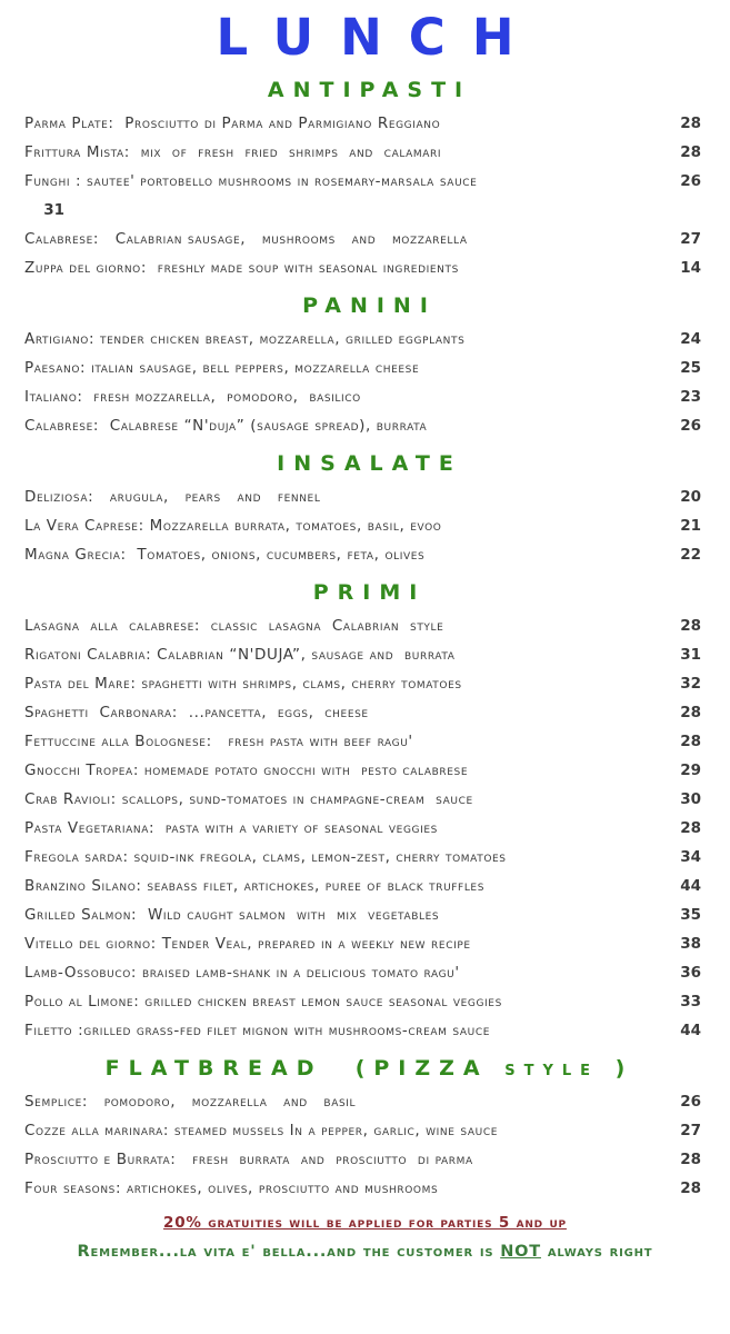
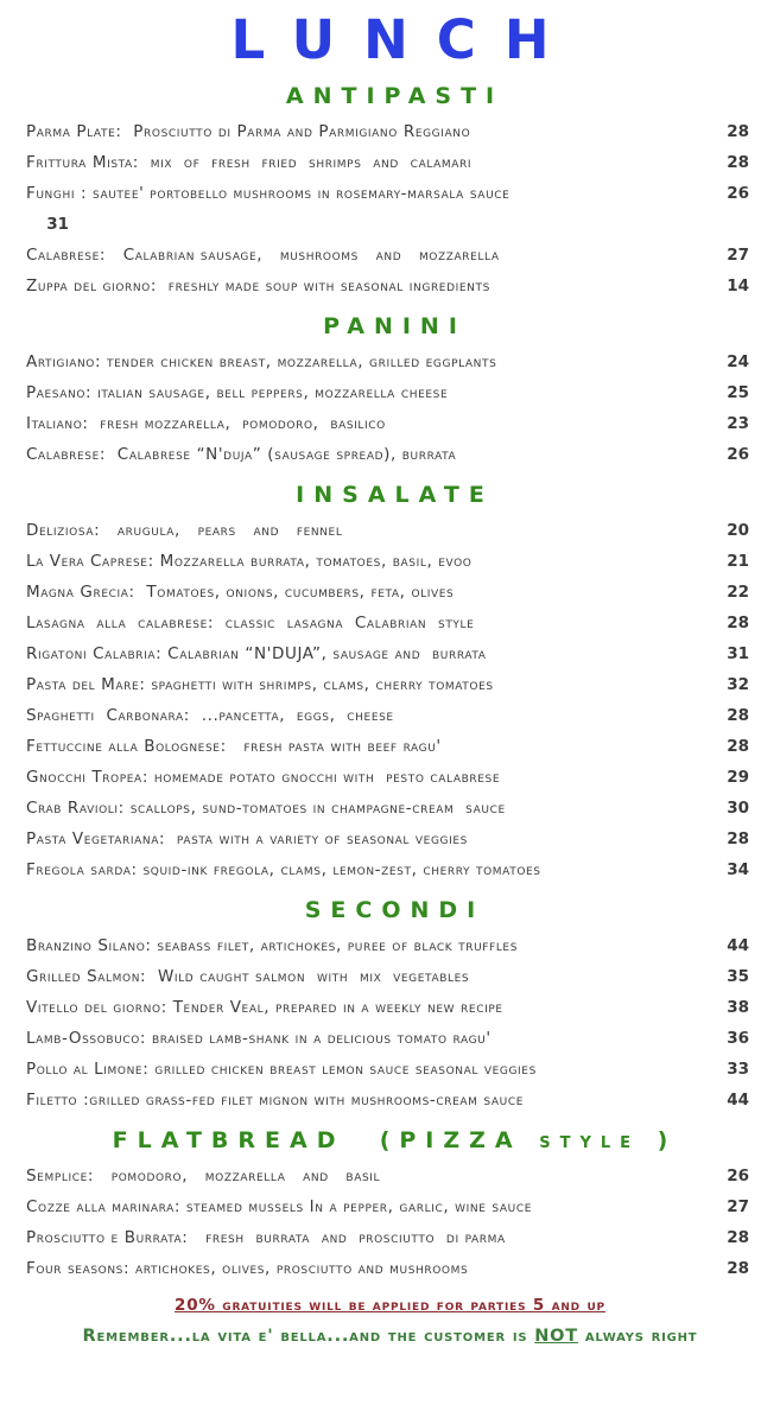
  LUNCH
  ANTIPASTI
  Parma Plate: Prosciutto di Parma and Parmigiano Reggiano
  28
  Frittura Mista: mix of fresh fried shrimps and calamari
  28
  Funghi : sautee' portobello mushrooms in rosemary-marsala sauce
  26
  31
  Calabrese: Calabrian sausage, mushrooms and mozzarella
  27
  Zuppa del giorno: freshly made soup with seasonal ingredients
  14
  PANINI
  Artigiano: tender chicken breast, mozzarella, grilled eggplants
  24
  Paesano: italian sausage, bell peppers, mozzarella cheese
  25
  Italiano: fresh mozzarella, pomodoro, basilico
  23
  Calabrese: Calabrese “N'duja” (sausage spread), burrata
  26
  INSALATE
  Deliziosa: arugula, pears and fennel
  20
  La Vera Caprese: Mozzarella burrata, tomatoes, basil, evoo
  21
  Magna Grecia: Tomatoes, onions, cucumbers, feta, olives
  22
- PRIMI
  Lasagna alla calabrese: classic lasagna Calabrian style
  28
  Rigatoni Calabria: Calabrian “N'DUJA”, sausage and burrata
  31
  Pasta del Mare: spaghetti with shrimps, clams, cherry tomatoes
  32
  Spaghetti Carbonara: ...pancetta, eggs, cheese
  28
  Fettuccine alla Bolognese: fresh pasta with beef ragu'
  28
  Gnocchi Tropea: homemade potato gnocchi with pesto calabrese
  29
  Crab Ravioli: scallops, sund-tomatoes in champagne-cream sauce
  30
  Pasta Vegetariana: pasta with a variety of seasonal veggies
  28
  Fregola sarda: squid-ink fregola, clams, lemon-zest, cherry tomatoes
  34
+ SECONDI
  Branzino Silano: seabass filet, artichokes, puree of black truffles
  44
  Grilled Salmon: Wild caught salmon with mix vegetables
  35
  Vitello del giorno: Tender Veal, prepared in a weekly new recipe
  38
  Lamb-Ossobuco: braised lamb-shank in a delicious tomato ragu'
  36
  Pollo al Limone: grilled chicken breast lemon sauce seasonal veggies
  33
  Filetto :grilled grass-fed filet mignon with mushrooms-cream sauce
  44
  FLATBREAD (PIZZA style )
  Semplice: pomodoro, mozzarella and basil
  26
  Cozze alla marinara: steamed mussels In a pepper, garlic, wine sauce
  27
  Prosciutto e Burrata: fresh burrata and prosciutto di parma
  28
  Four seasons: artichokes, olives, prosciutto and mushrooms
  28
  20% gratuities will be applied for parties 5 and up
  Remember...la vita e' bella...and the customer is NOT always right
